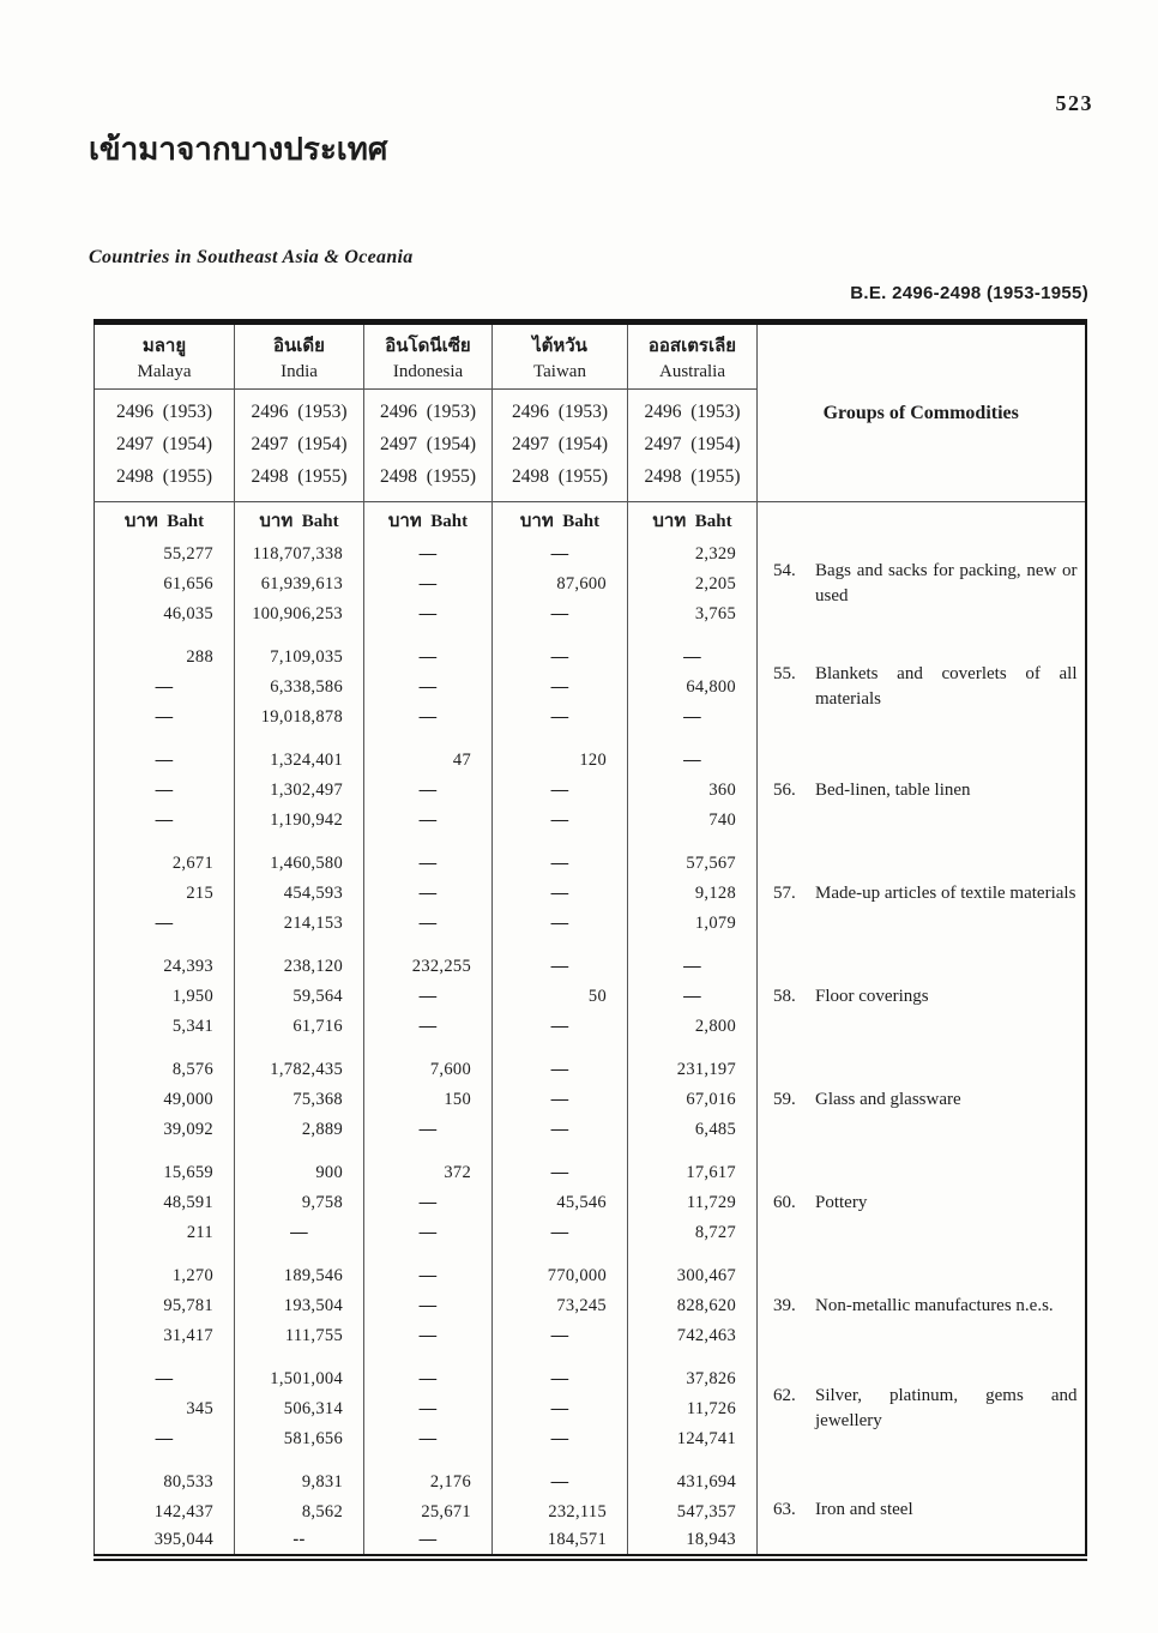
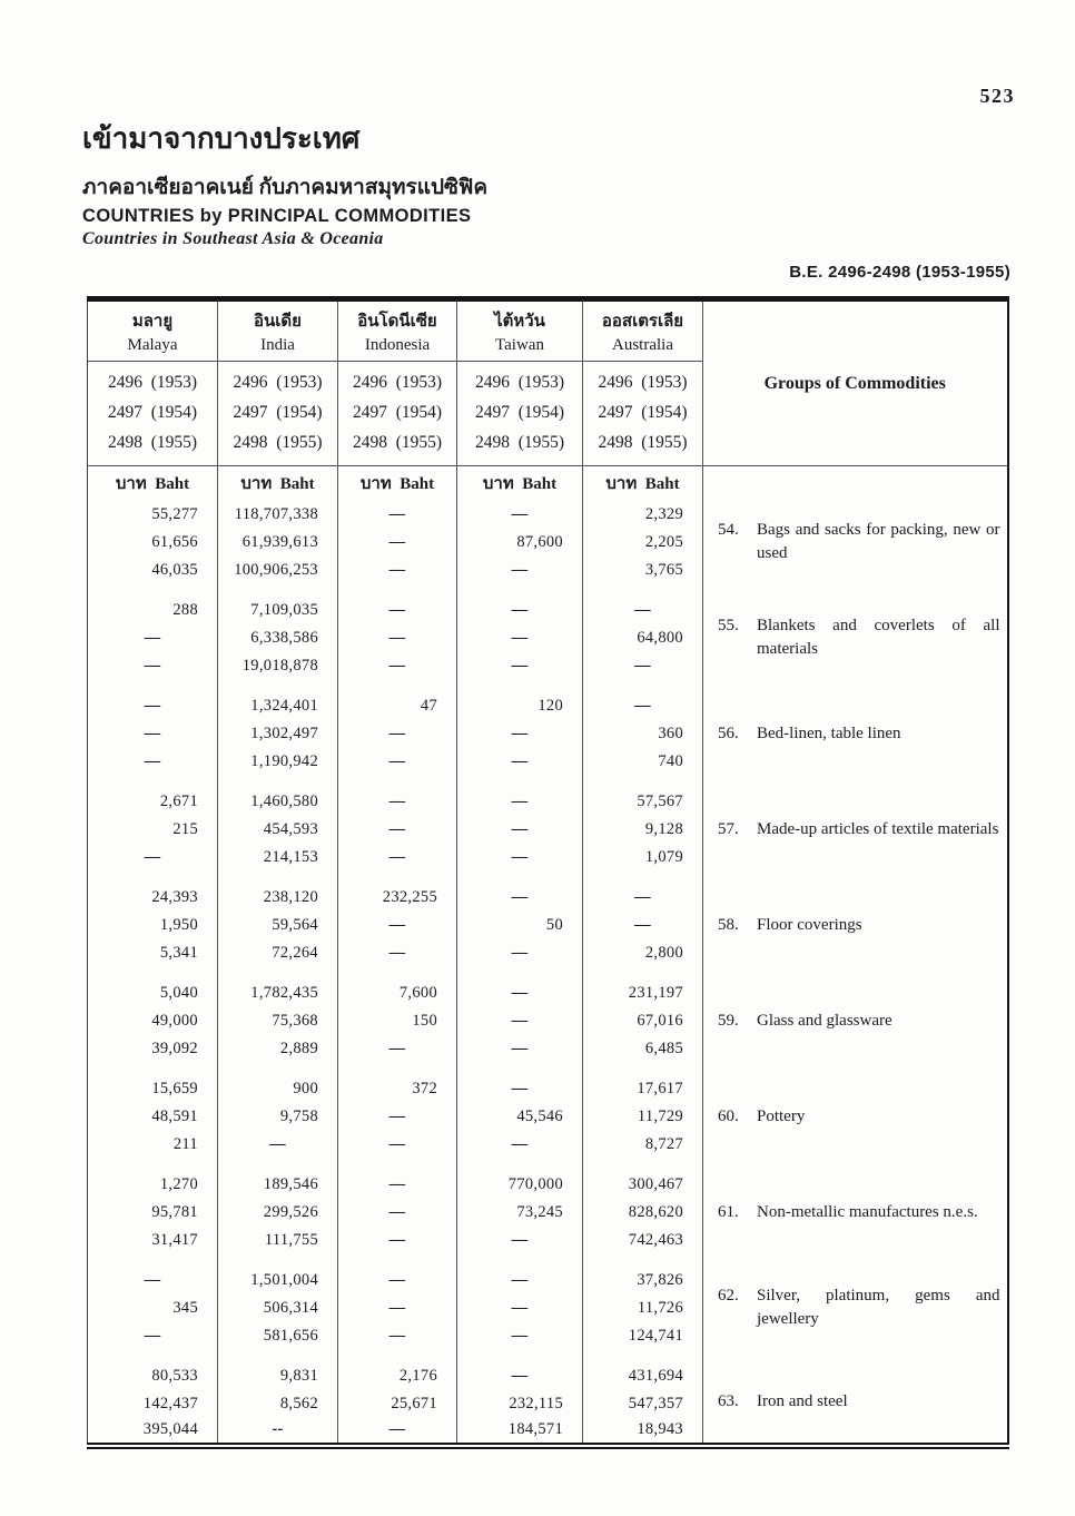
  523
  เข้ามาจากบางประเทศ
+ ภาคอาเซียอาคเนย์ กับภาคมหาสมุทรแปซิฟิค
+ COUNTRIES by PRINCIPAL COMMODITIES
  Countries in Southeast Asia & Oceania
  B.E. 2496-2498 (1953-1955)
  มลายูMalaya2496 (1953)2497 (1954)2498 (1955)	อินเดียIndia2496 (1953)2497 (1954)2498 (1955)	อินโดนีเซียIndonesia2496 (1953)2497 (1954)2498 (1955)	ไต้หวันTaiwan2496 (1953)2497 (1954)2498 (1955)	ออสเตรเลียAustralia2496 (1953)2497 (1954)2498 (1955)	Groups of Commodities
  บาท Baht	บาท Baht	บาท Baht	บาท Baht	บาท Baht
  55,277	118,707,338	—	—	2,329	54. Bags and sacks for packing, new or used
  61,656	61,939,613	—	87,600	2,205
  46,035	100,906,253	—	—	3,765
  288	7,109,035	—	—	—	55. Blankets and coverlets of all materials
  —	6,338,586	—	—	64,800
  —	19,018,878	—	—	—
  —	1,324,401	47	120	—	56. Bed-linen, table linen
  —	1,302,497	—	—	360
  —	1,190,942	—	—	740
  2,671	1,460,580	—	—	57,567	57. Made-up articles of textile materials
  215	454,593	—	—	9,128
  —	214,153	—	—	1,079
  24,393	238,120	232,255	—	—	58. Floor coverings
  1,950	59,564	—	50	—
- 5,341	61,716	—	—	2,800
+ 5,341	72,264	—	—	2,800
- 8,576	1,782,435	7,600	—	231,197	59. Glass and glassware
+ 5,040	1,782,435	7,600	—	231,197	59. Glass and glassware
  49,000	75,368	150	—	67,016
  39,092	2,889	—	—	6,485
  15,659	900	372	—	17,617	60. Pottery
  48,591	9,758	—	45,546	11,729
  211	—	—	—	8,727
- 1,270	189,546	—	770,000	300,467	39. Non-metallic manufactures n.e.s.
+ 1,270	189,546	—	770,000	300,467	61. Non-metallic manufactures n.e.s.
- 95,781	193,504	—	73,245	828,620
+ 95,781	299,526	—	73,245	828,620
  31,417	111,755	—	—	742,463
  —	1,501,004	—	—	37,826	62. Silver, platinum, gems and jewellery
  345	506,314	—	—	11,726
  —	581,656	—	—	124,741
  80,533	9,831	2,176	—	431,694	63. Iron and steel
  142,437	8,562	25,671	232,115	547,357
  395,044	--	—	184,571	18,943
